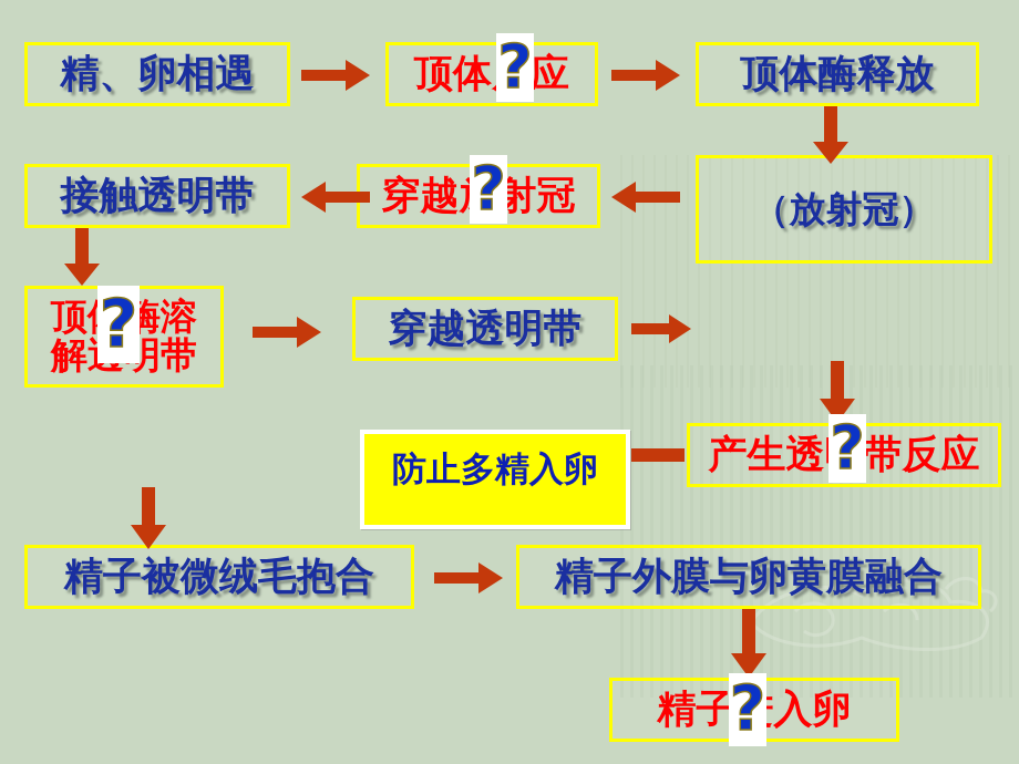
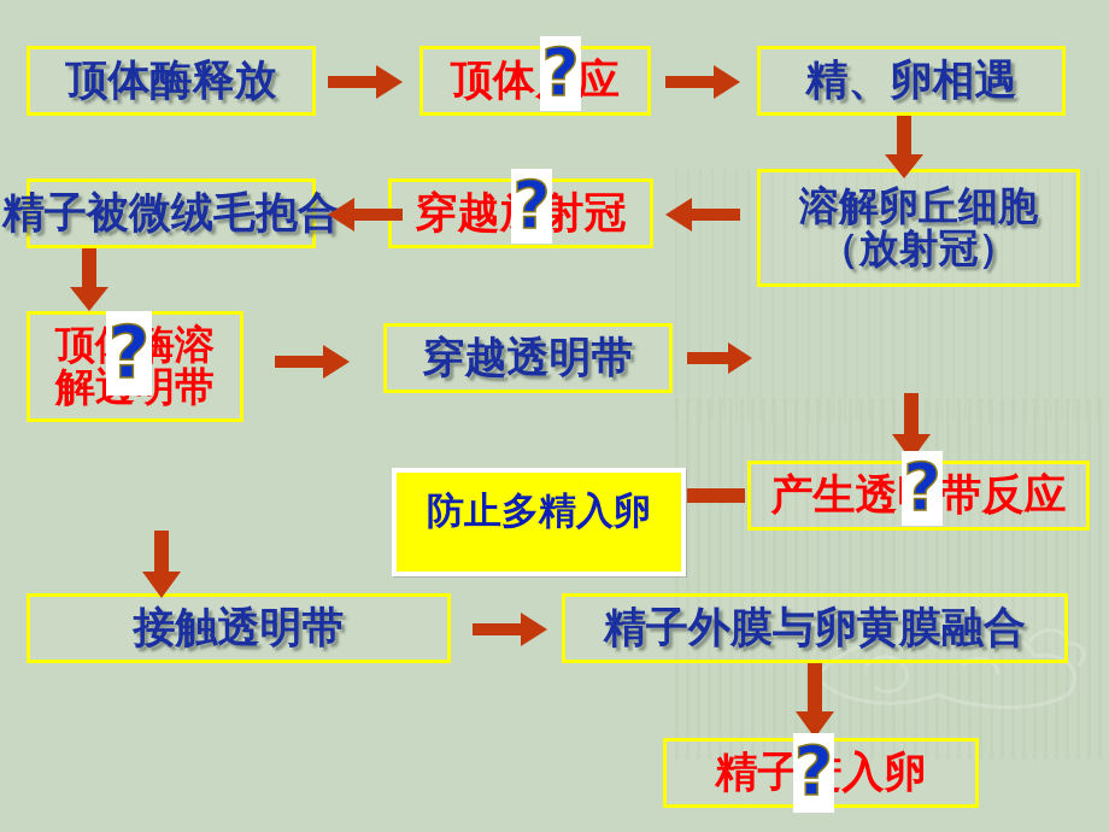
- 精、卵相遇
+ 顶体酶释放
  顶体应
  ?
- 顶体酶释放
+ 精、卵相遇
- 接触透明带
+ 精子被微绒毛抱合
  穿越射冠
  ?
+ 溶解卵丘细胞
  （放射冠）
  顶酶溶
  解明带
  ?
  穿越透明带
  产生透带反应
  ?
  防止多精入卵
- 精子被微绒毛抱合
+ 接触透明带
  精子外膜与卵黄膜融合
  精子入卵
  ?
